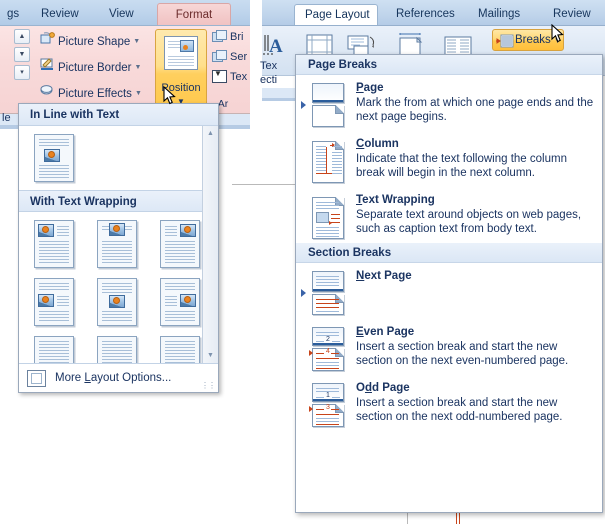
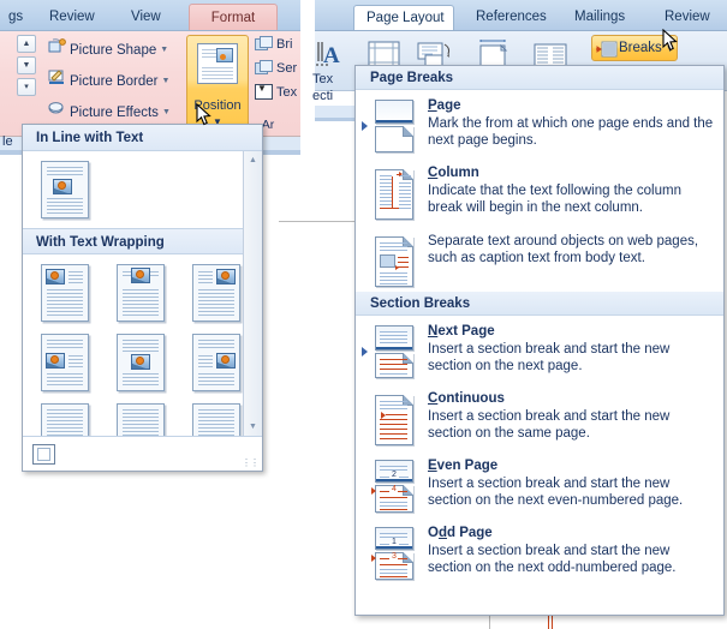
  gs
  Review
  View
  Format
  Picture Shape
  Picture Border
  Picture Effects
  osition
  ▼
  Bri
  Ser
  Tex
  Ar
  le
  In Line with Text
  With Text Wrapping
- More Layout Options...
  ⋮⋮
  Page Layout
  References
  Mailings
  Review
  A
  Breaks
  Tex
  ecti
  Page Breaks
  Page
  Mark the from at which one page ends and the next page begins.
  Column
  Indicate that the text following the column break will begin in the next column.
- Text Wrapping
  Separate text around objects on web pages, such as caption text from body text.
  Section Breaks
  Next Page
+ Insert a section break and start the new section on the next page.
+ Continuous
+ Insert a section break and start the new section on the same page.
  Even Page
  Insert a section break and start the new section on the next even-numbered page.
  Odd Page
  Insert a section break and start the new section on the next odd-numbered page.
